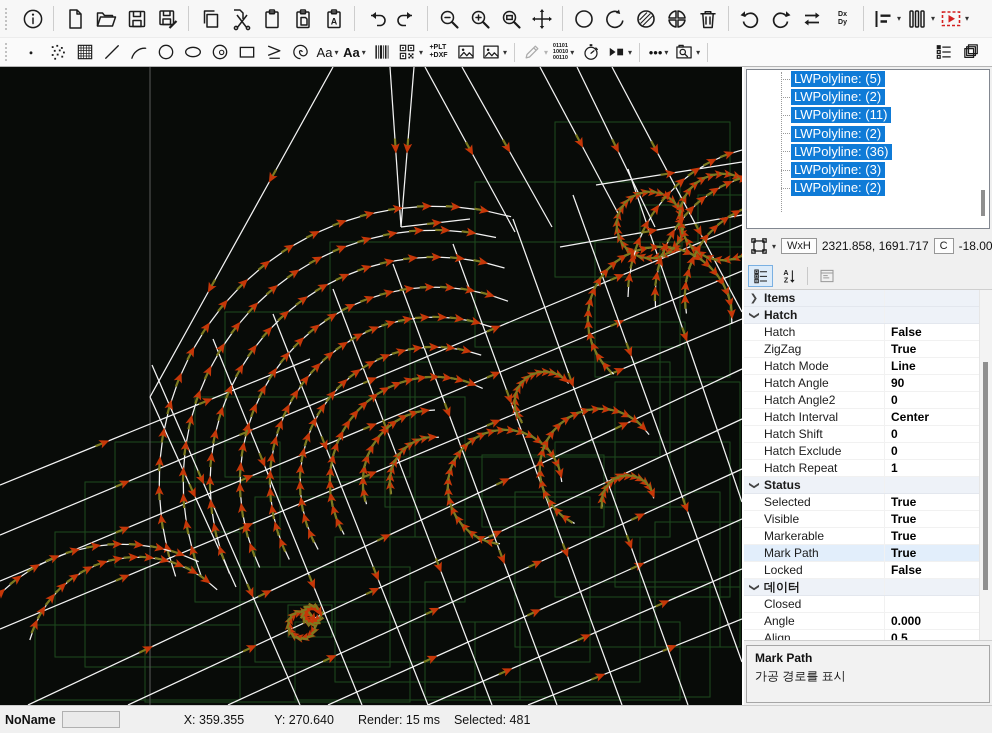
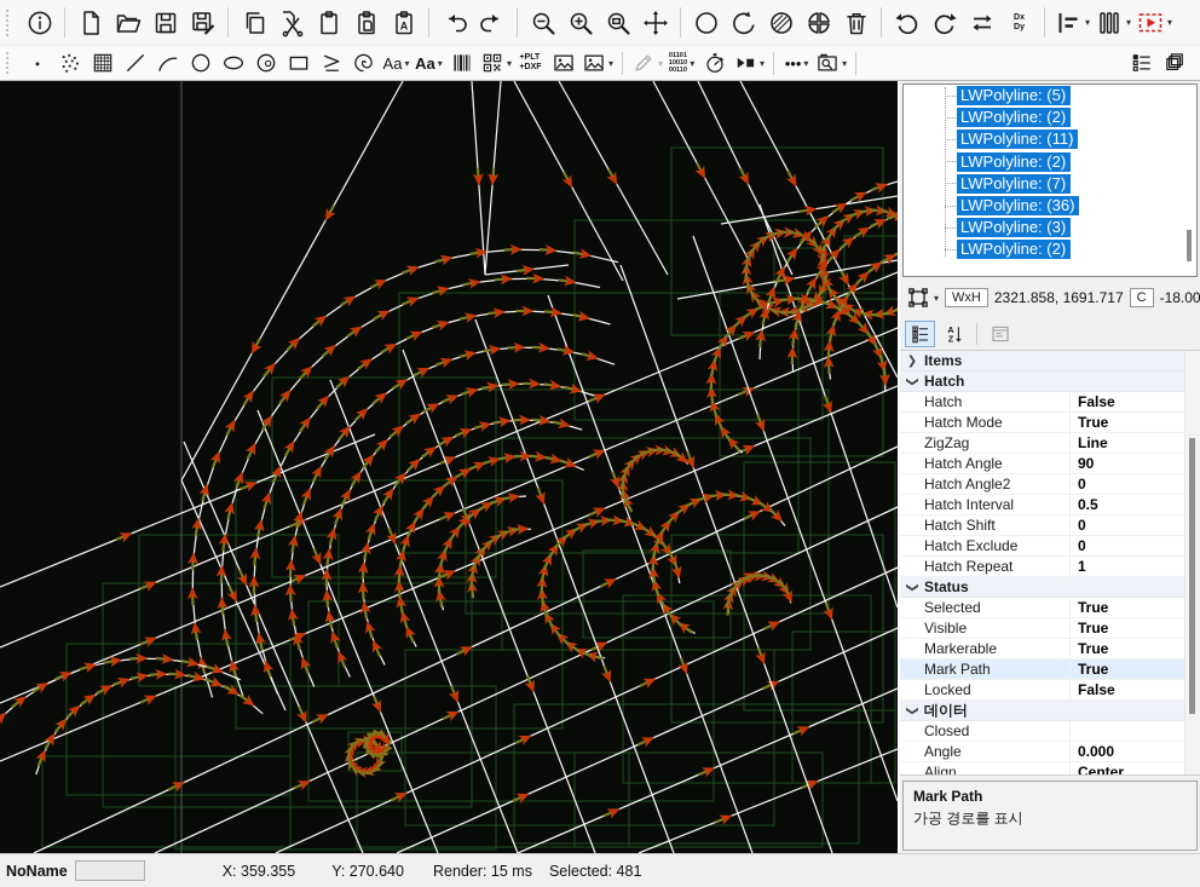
  ▾
  ▾
  ▾
  Aa
  ▾
  Aa
  ▾
  ▾
  ▾
  ▾
  ▾
  ▾
  •••
  ▾
  ▾
  LWPolyline: (5)
  LWPolyline: (2)
  LWPolyline: (11)
  LWPolyline: (2)
+ LWPolyline: (7)
  LWPolyline: (36)
  LWPolyline: (3)
  LWPolyline: (2)
  ▾
  WxH
  2321.858, 1691.717
  C
  ❯
  Items
  Hatch
  Hatch
  False
- ZigZag
+ Hatch Mode
  True
- Hatch Mode
+ ZigZag
  Line
  Hatch Angle
  90
  Hatch Angle2
  0
  Hatch Interval
- Center
+ 0.5
  Hatch Shift
  0
  Hatch Exclude
  0
  Hatch Repeat
  1
  Status
  Selected
  True
  Visible
  True
  Markerable
  True
  Mark Path
  True
  Locked
  False
  데이터
  Closed
  Angle
  0.000
  Align
- 0.5
+ Center
  Mark Path
  가공 경로를 표시
  NoName
  X: 359.355
  Y: 270.640
  Render: 15 ms
  Selected: 481
